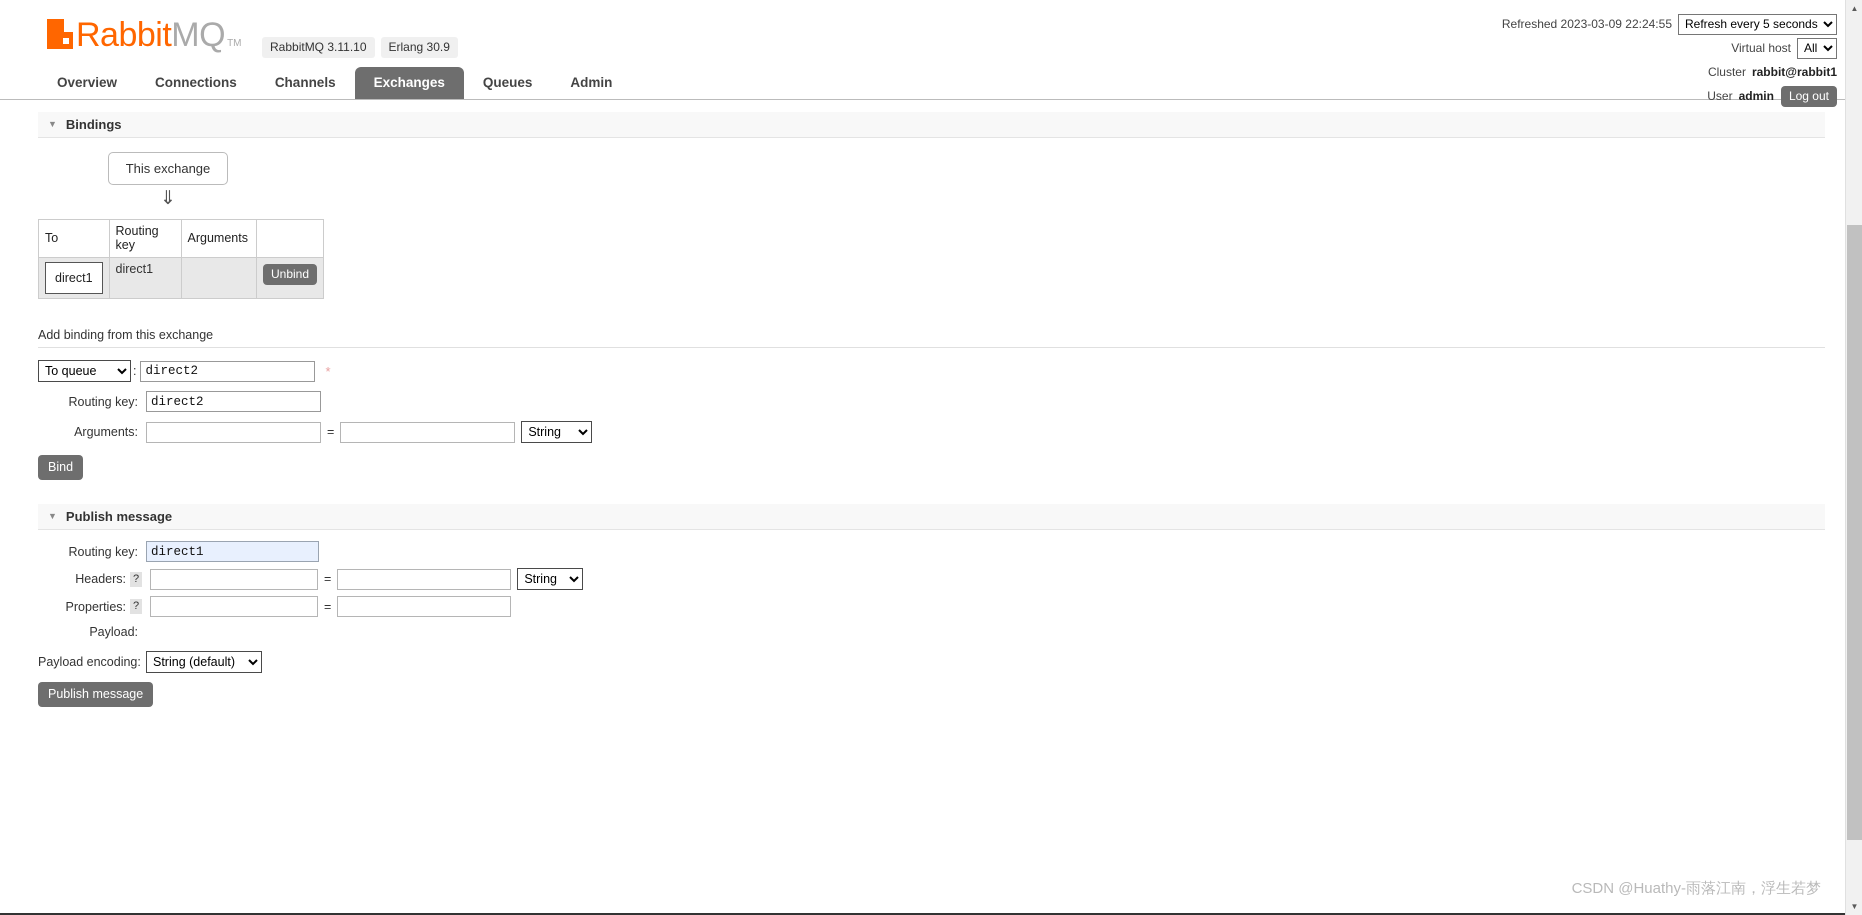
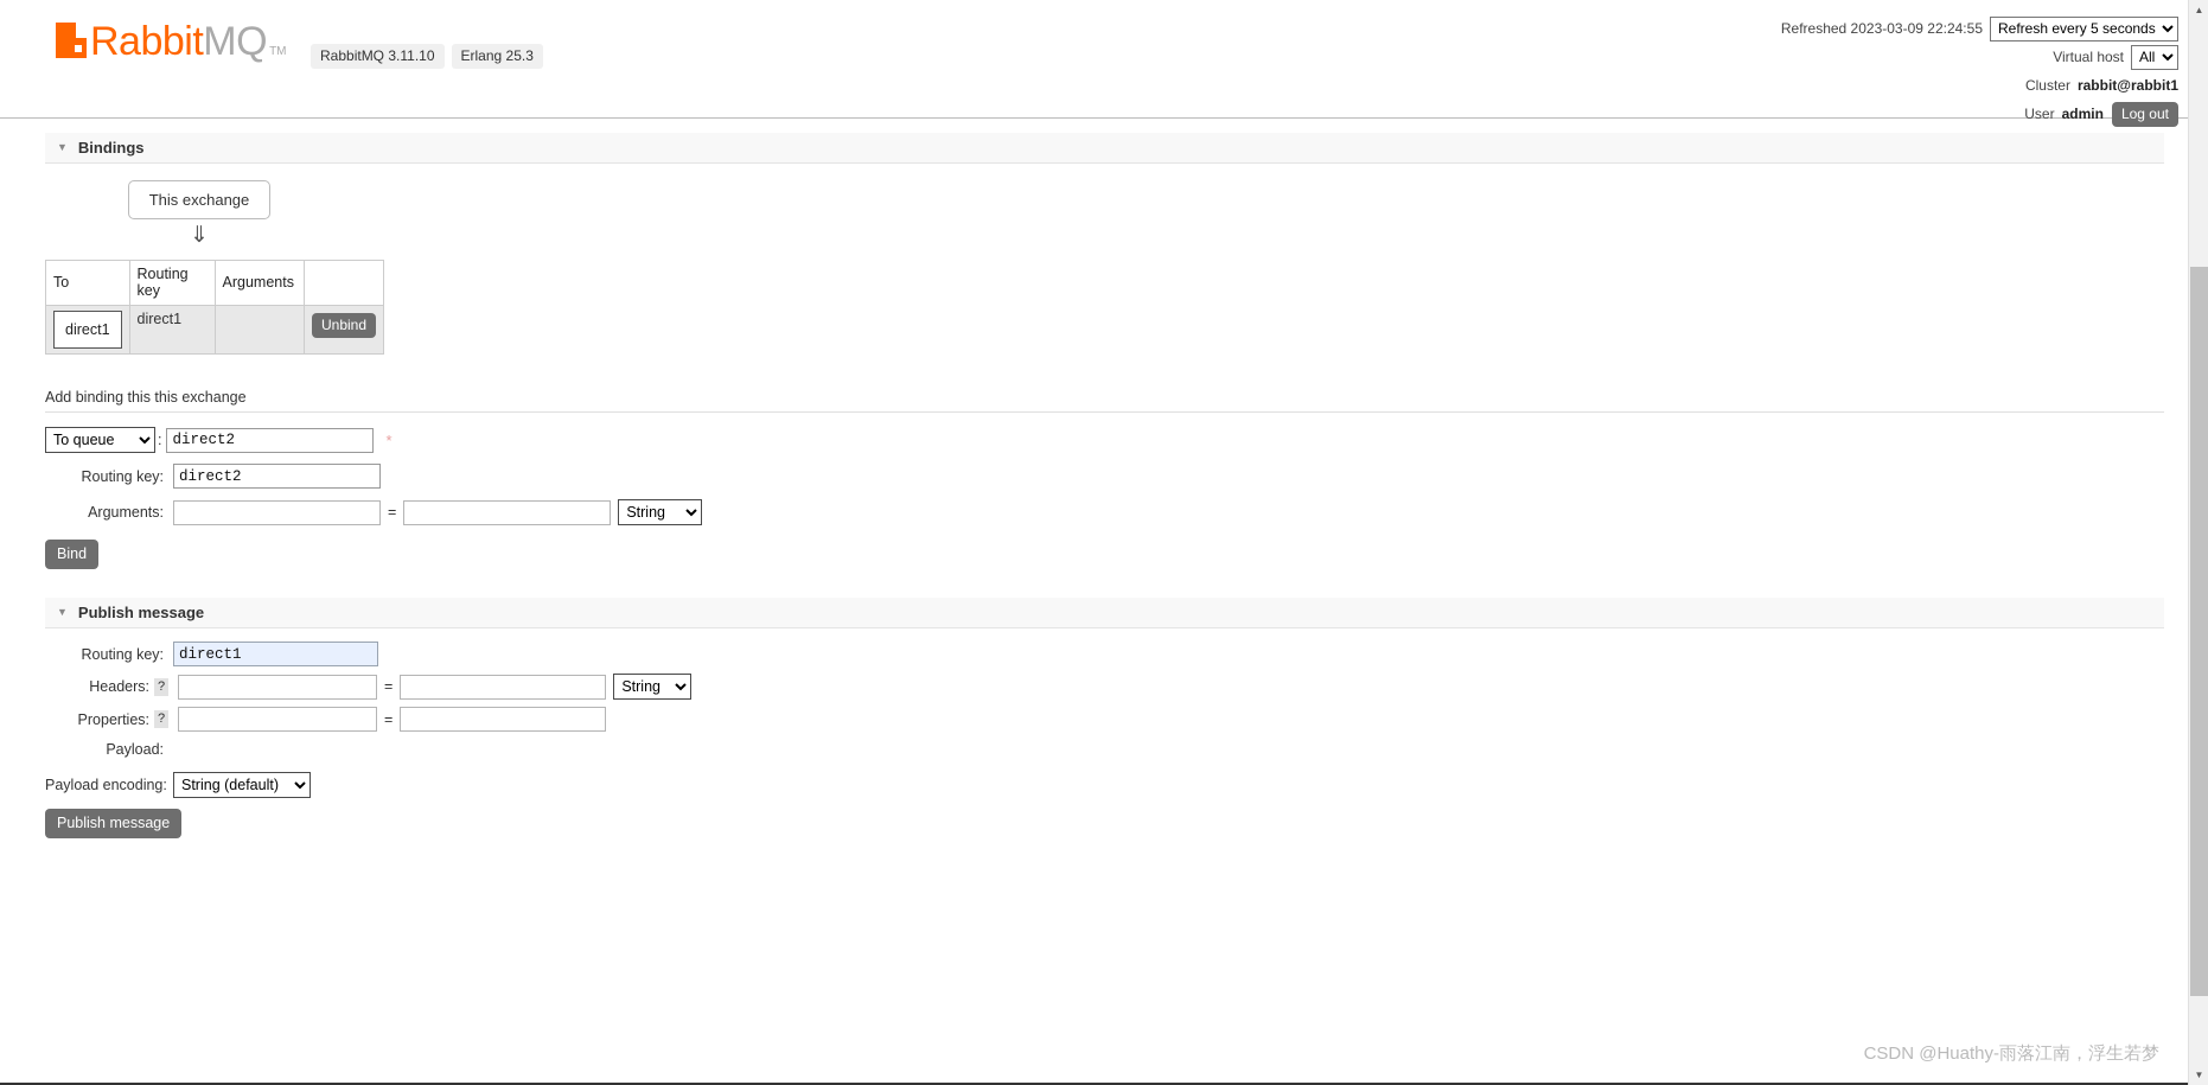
  Rabbit
  MQ
  TM
  RabbitMQ 3.11.10
- Erlang 30.9
+ Erlang 25.3
  Refreshed 2023-03-09 22:24:55
  Refresh every 5 seconds
  Virtual host
  All
  Cluster
  rabbit@rabbit1
  User
  admin
  Log out
- Overview
- Connections
- Channels
- Exchanges
- Queues
- Admin
  ▼
  Bindings
  This exchange
  ⇓
  To	Routing key	Arguments
  direct1	direct1		Unbind
- Add binding from this exchange
+ Add binding this this exchange
  To queue
  :
  direct2
  *
  Routing key:
  direct2
  Arguments:
  =
  String
  Bind
  ▼
  Publish message
  Routing key:
  direct1
  Headers:
  ?
  =
  String
  Properties:
  ?
  =
  Payload:
  Payload encoding:
  String (default)
  Publish message
  CSDN @Huathy-雨落江南，浮生若梦
  ▲
  ▼
